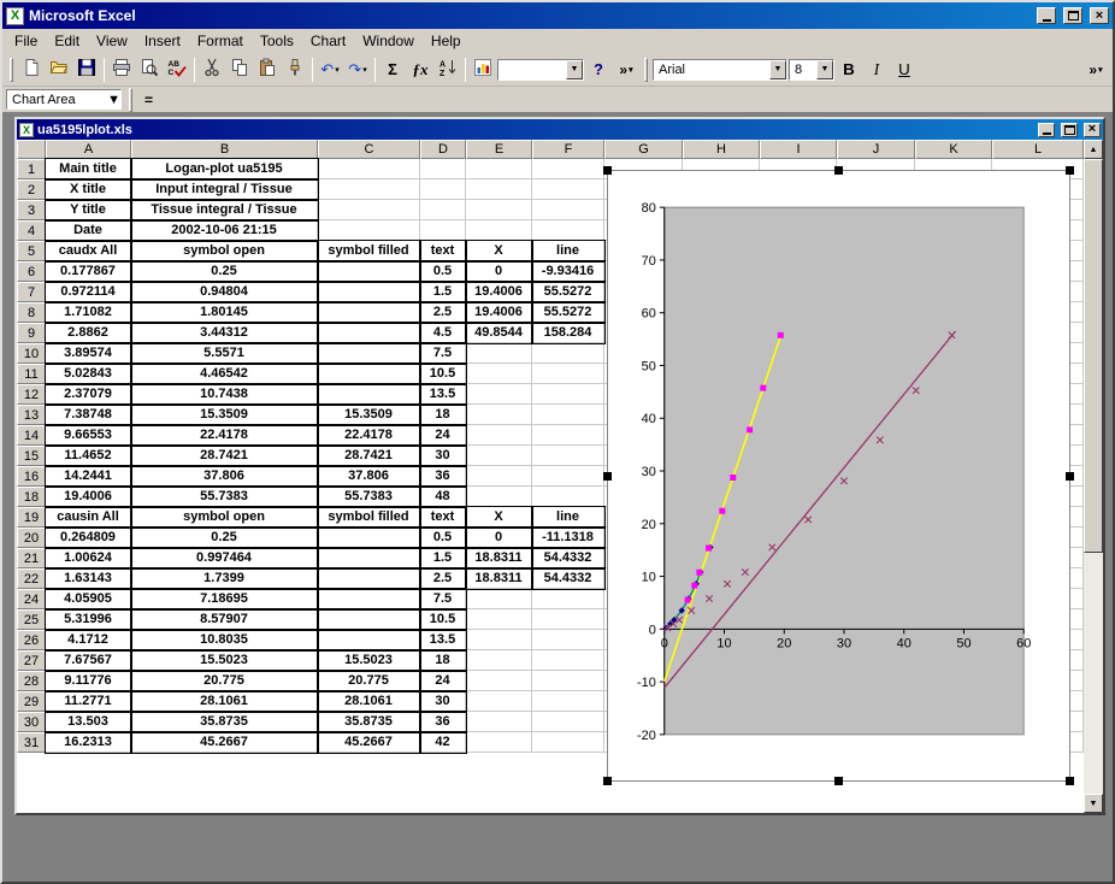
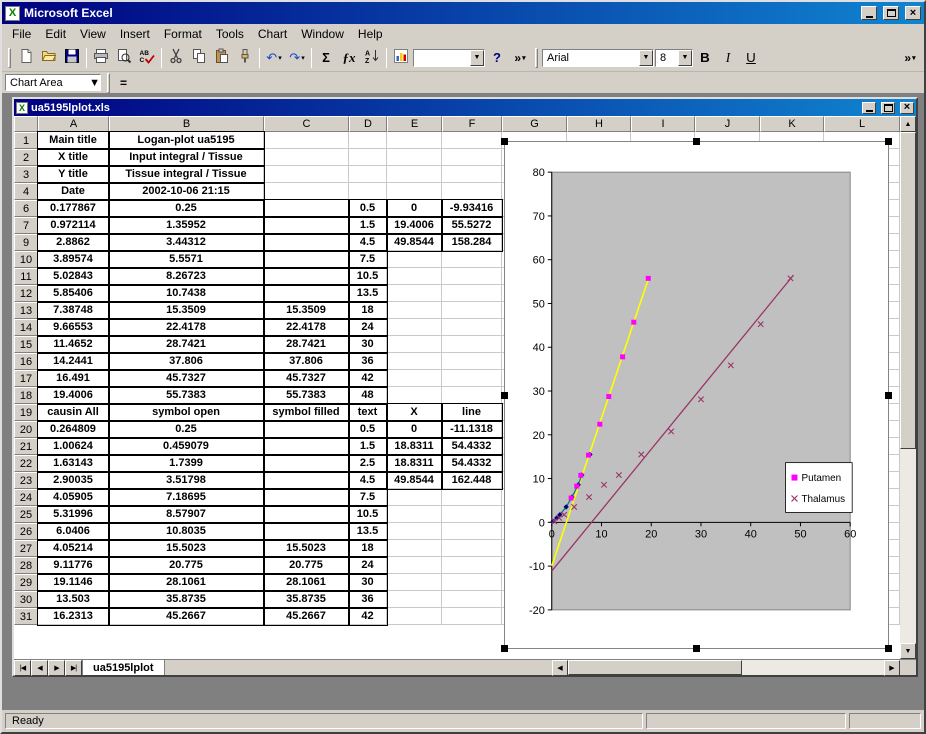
  X
  Microsoft Excel
  ×
  File
  Edit
  View
  Insert
  Format
  Tools
  Chart
  Window
  Help
  ↶
  ↷
  Σ
  ƒx
  ?
  »
  Arial
  8
  B
  I
  U
  »
  Chart Area
  ▼
  =
  X
  ua5195lplot.xls
  ×
  	A	B	C	D	E	F	G	H	I	J	K	L
  1	Main title	Logan-plot ua5195
  2	X title	Input integral / Tissue
  3	Y title	Tissue integral / Tissue
  4	Date	2002-10-06 21:15
- 5	caudx All	symbol open	symbol filled	text	X	line
  6	0.177867	0.25		0.5	0	-9.93416
- 7	0.972114	0.94804		1.5	19.4006	55.5272
+ 7	0.972114	1.35952		1.5	19.4006	55.5272
- 8	1.71082	1.80145		2.5	19.4006	55.5272
  9	2.8862	3.44312		4.5	49.8544	158.284
  10	3.89574	5.5571		7.5
- 11	5.02843	4.46542		10.5
+ 11	5.02843	8.26723		10.5
- 12	2.37079	10.7438		13.5
+ 12	5.85406	10.7438		13.5
  13	7.38748	15.3509	15.3509	18
  14	9.66553	22.4178	22.4178	24
  15	11.4652	28.7421	28.7421	30
  16	14.2441	37.806	37.806	36
+ 17	16.491	45.7327	45.7327	42
  18	19.4006	55.7383	55.7383	48
  19	causin All	symbol open	symbol filled	text	X	line
  20	0.264809	0.25		0.5	0	-11.1318
- 21	1.00624	0.997464		1.5	18.8311	54.4332
+ 21	1.00624	0.459079		1.5	18.8311	54.4332
  22	1.63143	1.7399		2.5	18.8311	54.4332
+ 23	2.90035	3.51798		4.5	49.8544	162.448
  24	4.05905	7.18695		7.5
  25	5.31996	8.57907		10.5
- 26	4.1712	10.8035		13.5
+ 26	6.0406	10.8035		13.5
- 27	7.67567	15.5023	15.5023	18
+ 27	4.05214	15.5023	15.5023	18
  28	9.11776	20.775	20.775	24
- 29	11.2771	28.1061	28.1061	30
+ 29	19.1146	28.1061	28.1061	30
  30	13.503	35.8735	35.8735	36
  31	16.2313	45.2667	45.2667	42
  -20
  -10
  0
  10
  20
  30
  40
  50
  60
  70
  80
  0
  10
  20
  30
  40
  50
  60
+ Putamen
+ Thalamus
+ ua5195lplot
+ Ready
